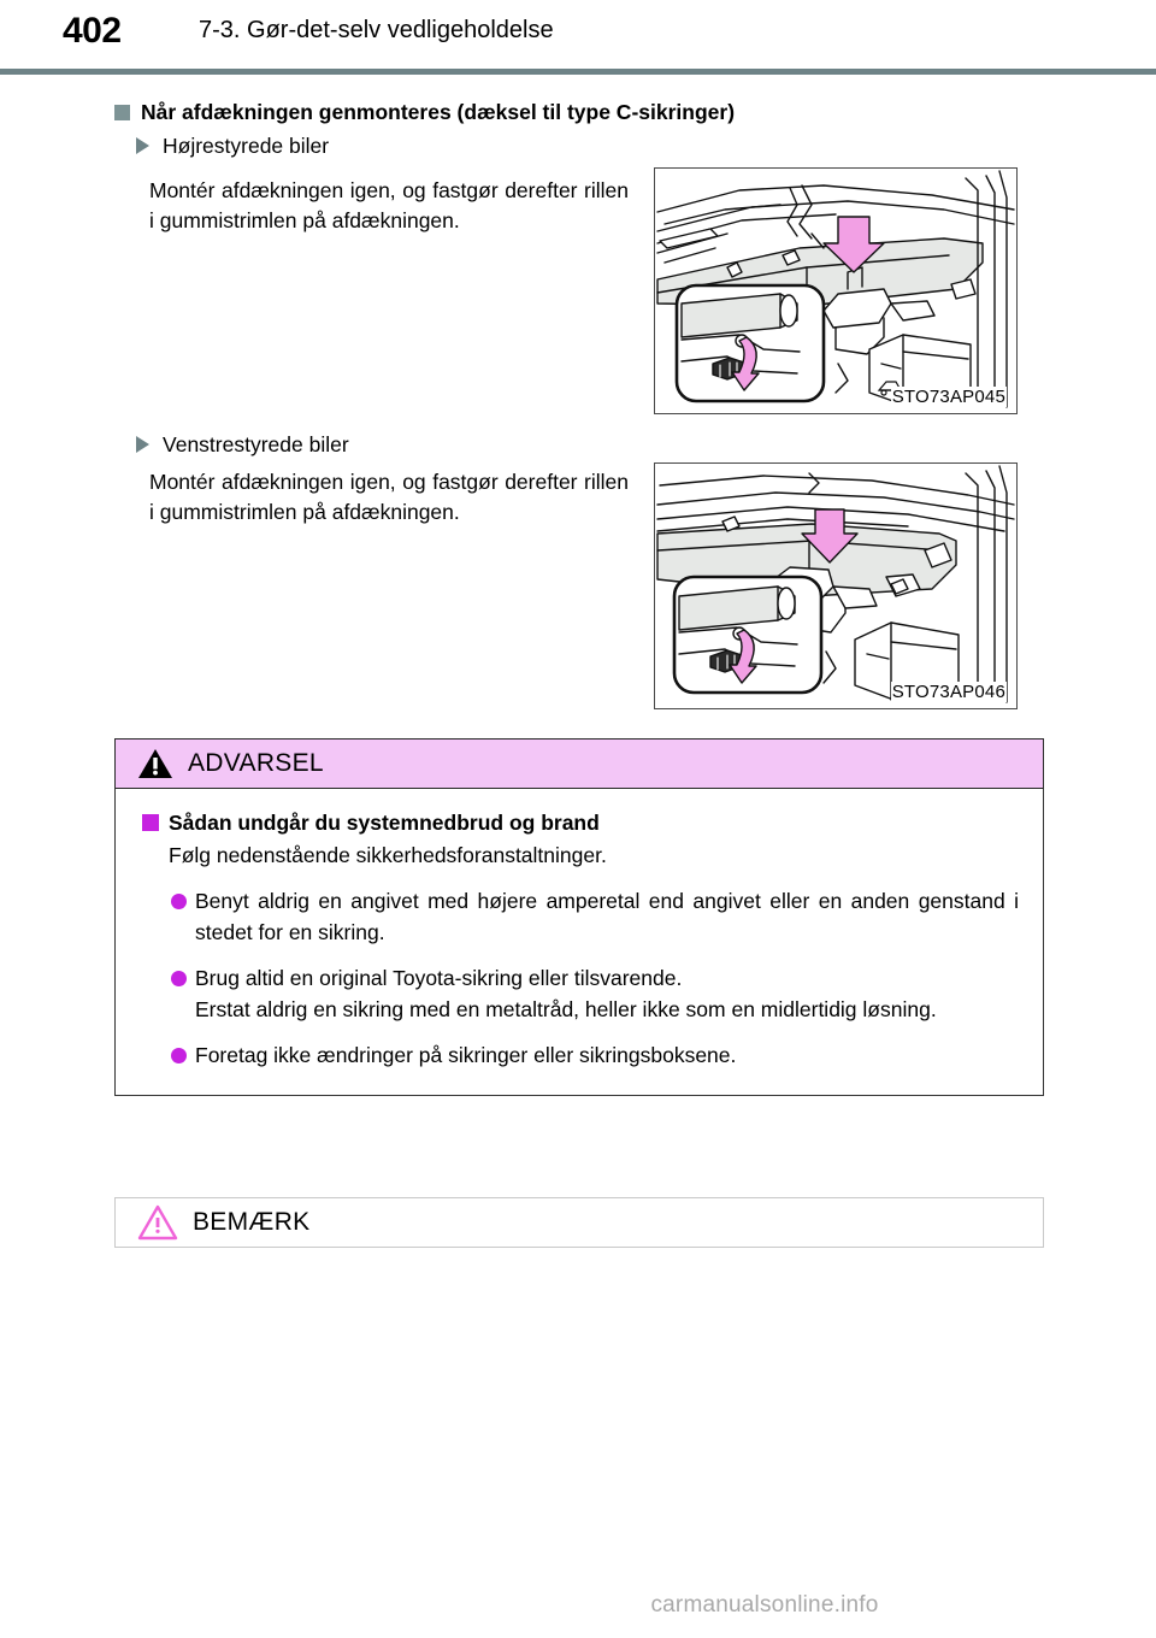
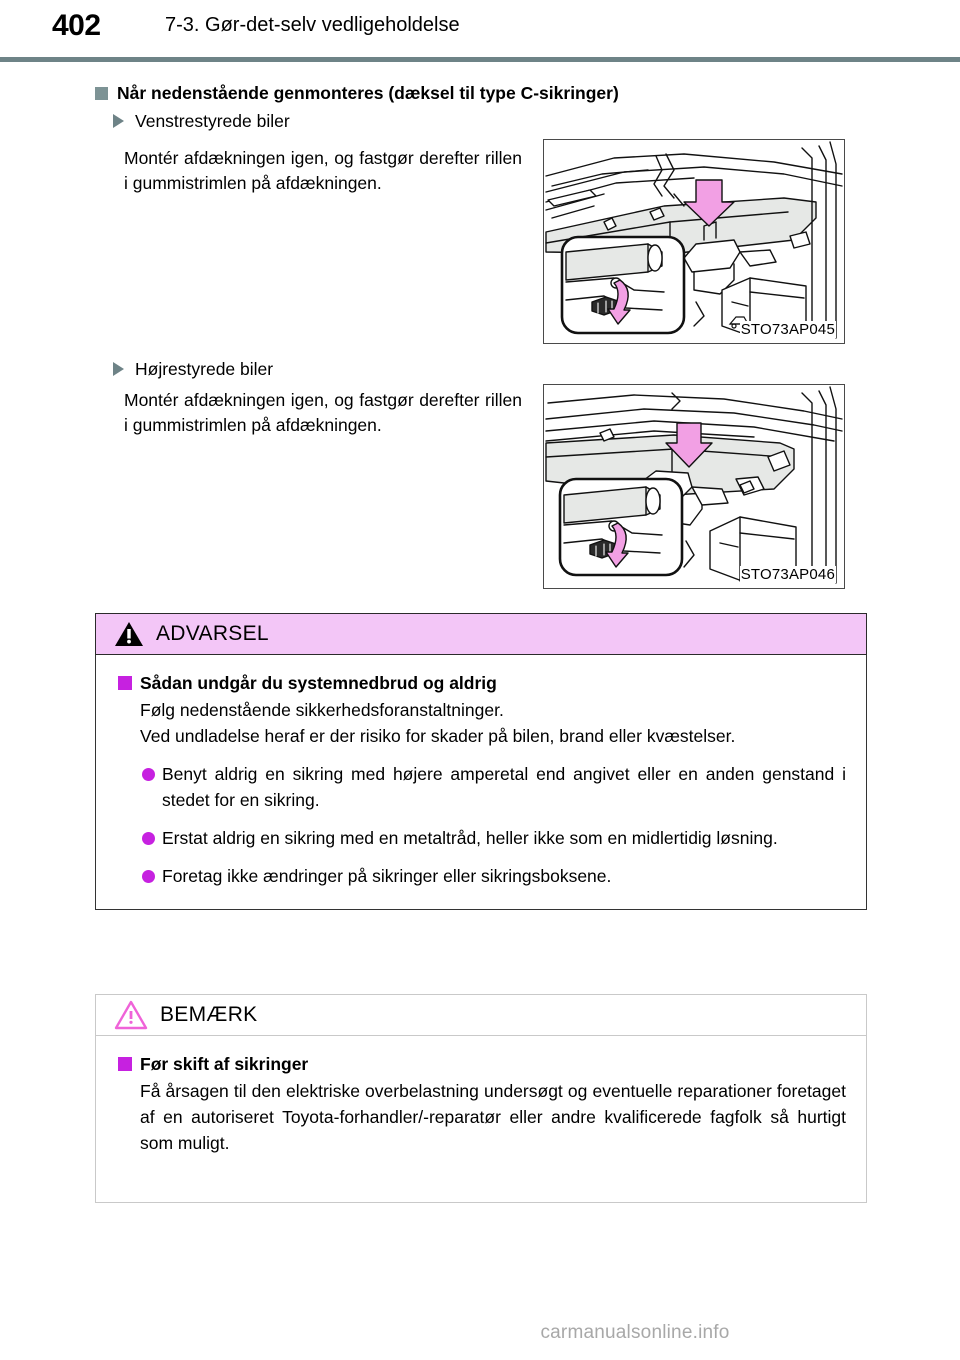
  402
  7-3. Gør-det-selv vedligeholdelse
- Når afdækningen genmonteres (dæksel til type C-sikringer)
+ Når nedenstående genmonteres (dæksel til type C-sikringer)
- Højrestyrede biler
+ Venstrestyrede biler
  Montér afdækningen igen, og fastgør derefter rillen i gummistrimlen på afdækningen.
  STO73AP045
- Venstrestyrede biler
+ Højrestyrede biler
  Montér afdækningen igen, og fastgør derefter rillen i gummistrimlen på afdækningen.
  STO73AP046
  ADVARSEL
- Sådan undgår du systemnedbrud og brand
+ Sådan undgår du systemnedbrud og aldrig
  Følg nedenstående sikkerhedsforanstaltninger.
+ Ved undladelse heraf er der risiko for skader på bilen, brand eller kvæstelser.
- Benyt aldrig en angivet med højere amperetal end angivet eller en anden genstand i stedet for en sikring.
+ Benyt aldrig en sikring med højere amperetal end angivet eller en anden genstand i stedet for en sikring.
- Brug altid en original Toyota-sikring eller tilsvarende.
  Erstat aldrig en sikring med en metaltråd, heller ikke som en midlertidig løsning.
  Foretag ikke ændringer på sikringer eller sikringsboksene.
  BEMÆRK
+ Før skift af sikringer
+ Få årsagen til den elektriske overbelastning undersøgt og eventuelle reparationer foretaget af en autoriseret Toyota-forhandler/-reparatør eller andre kvalificerede fagfolk så hurtigt som muligt.
  carmanualsonline.info
